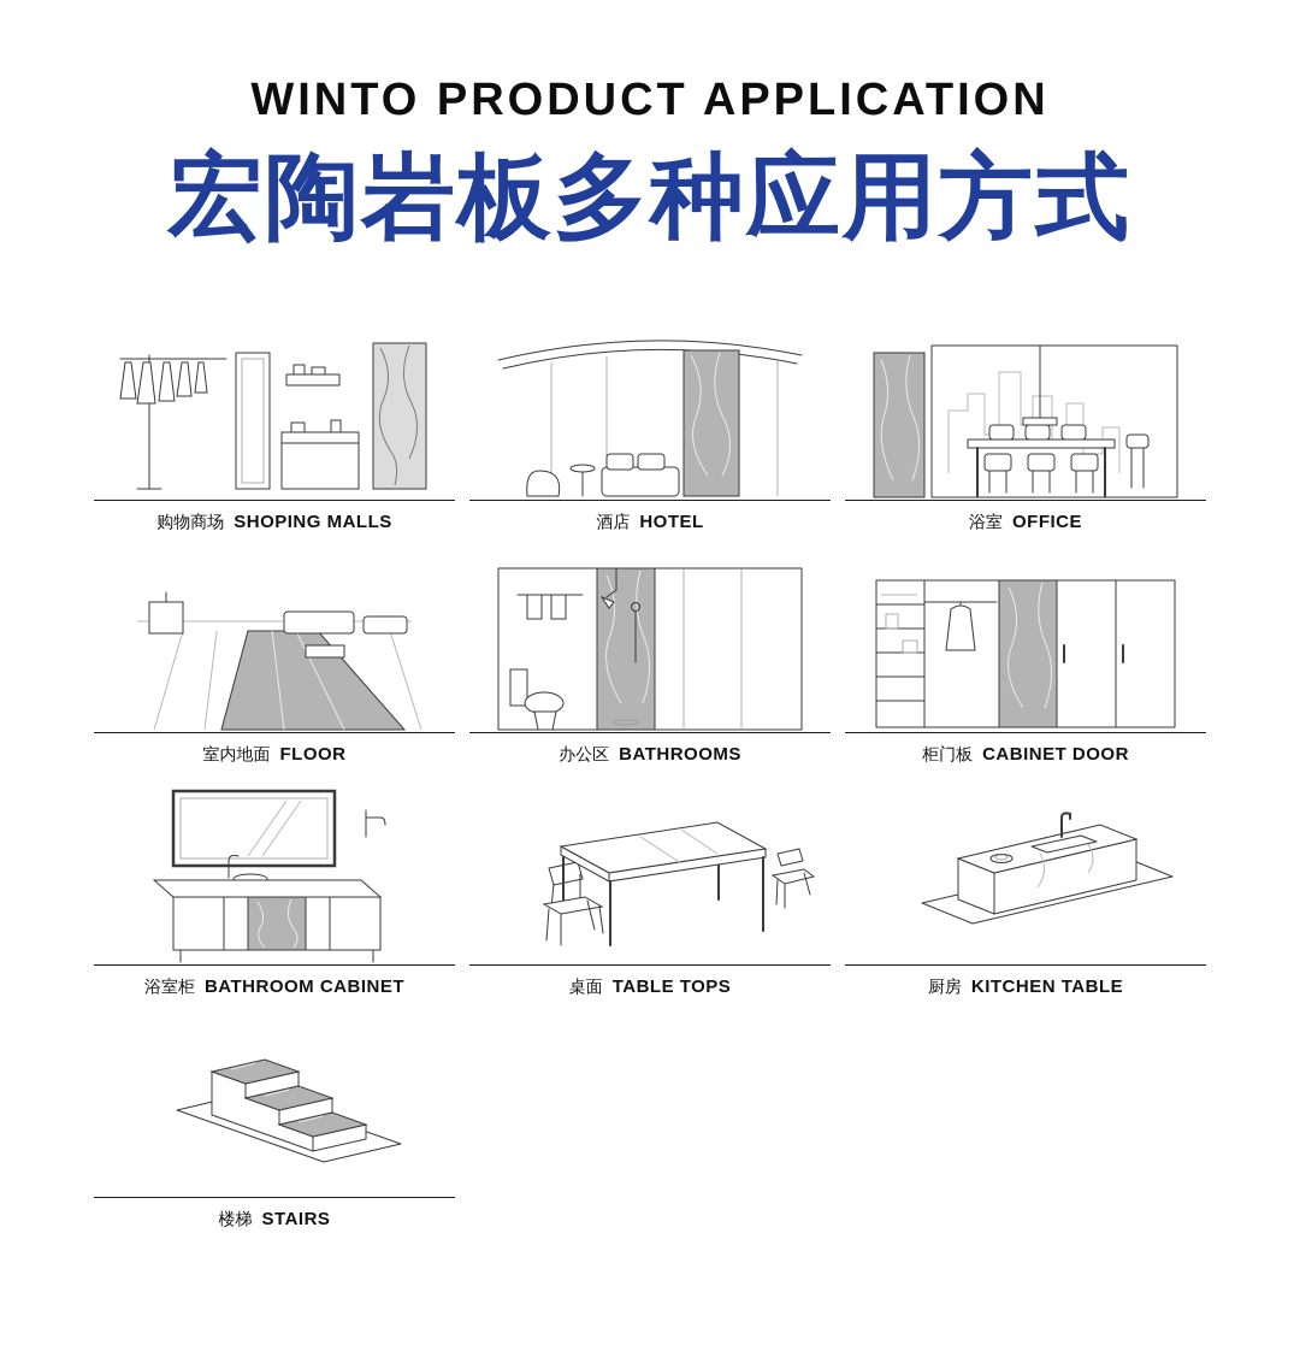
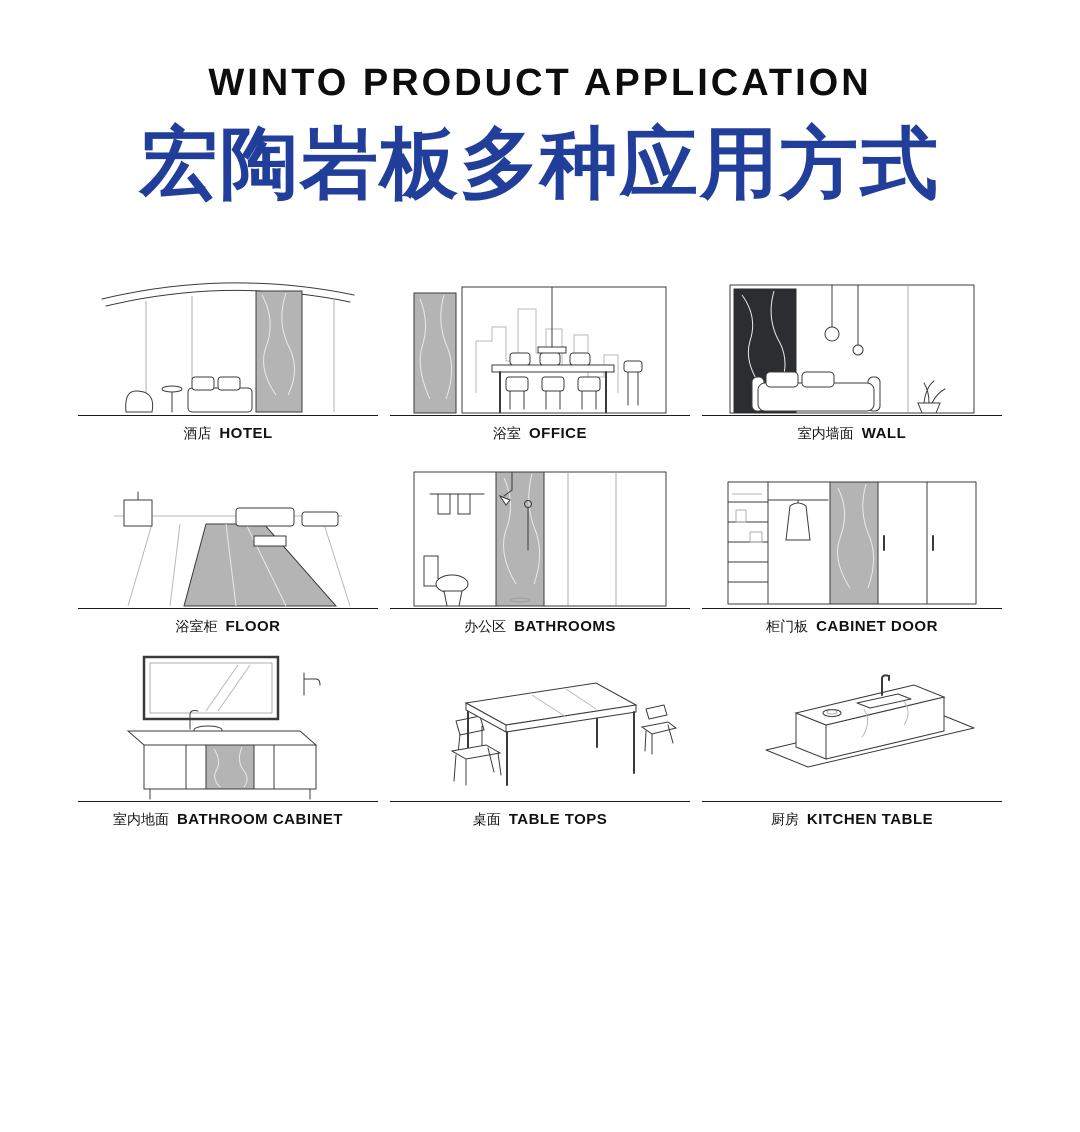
  WINTO PRODUCT APPLICATION
  宏陶岩板多种应用方式
- 购物商场
- SHOPING MALLS
  酒店
  HOTEL
  浴室
  OFFICE
+ 室内墙面
+ WALL
- 室内地面
+ 浴室柜
  FLOOR
  办公区
  BATHROOMS
  柜门板
  CABINET DOOR
- 浴室柜
+ 室内地面
  BATHROOM CABINET
  桌面
  TABLE TOPS
  厨房
  KITCHEN TABLE
- 楼梯
- STAIRS
